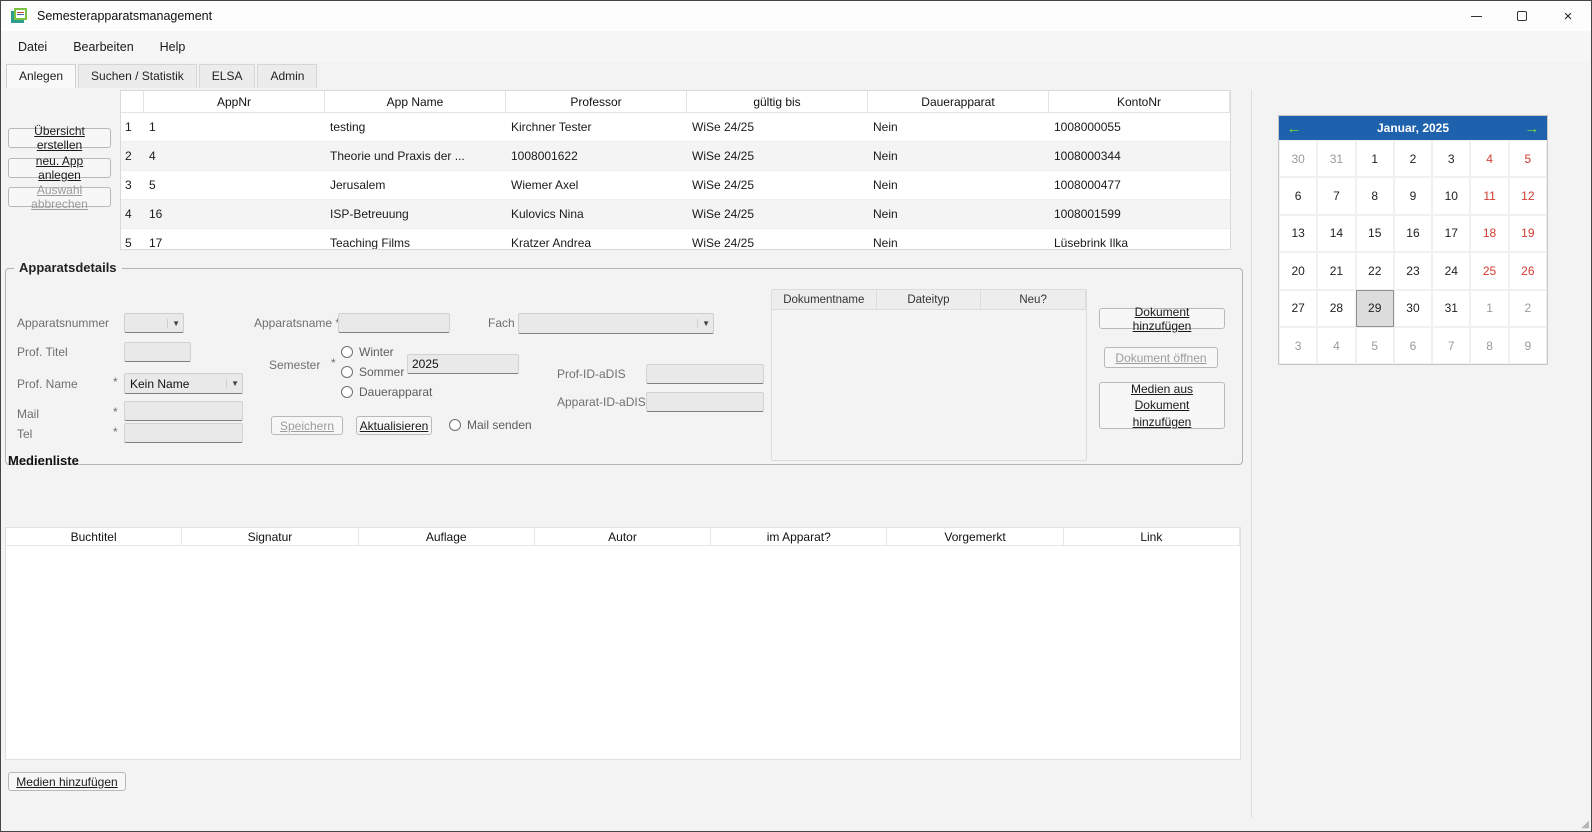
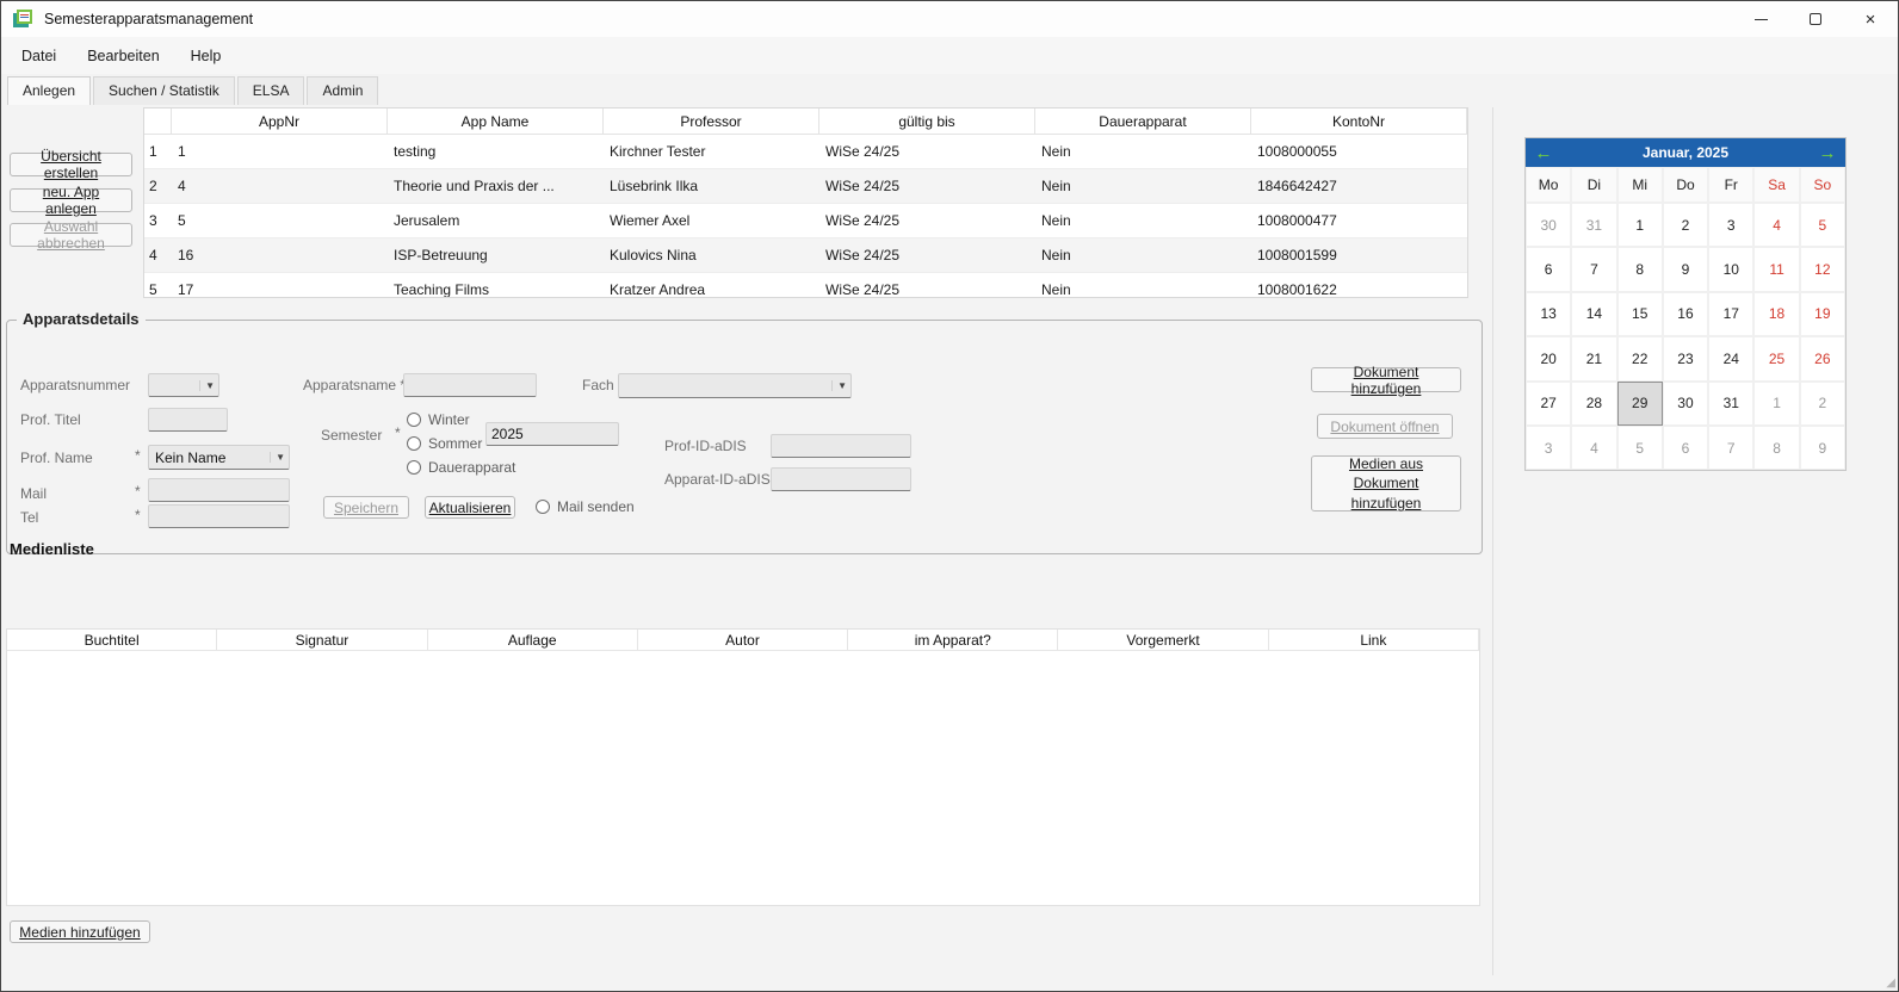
  Semesterapparatsmanagement
  ×
  Datei
  Bearbeiten
  Help
  Anlegen
  Suchen / Statistik
  ELSA
  Admin
  Übersicht erstellen
  neu. App anlegen
  Auswahl abbrechen
  AppNr
  App Name
  Professor
  gültig bis
  Dauerapparat
  KontoNr
  1
  1
  testing
  Kirchner Tester
  WiSe 24/25
  Nein
  1008000055
  2
  4
  Theorie und Praxis der ...
- 1008001622
+ Lüsebrink Ilka
  WiSe 24/25
  Nein
- 1008000344
+ 1846642427
  3
  5
  Jerusalem
  Wiemer Axel
  WiSe 24/25
  Nein
  1008000477
  4
  16
  ISP-Betreuung
  Kulovics Nina
  WiSe 24/25
  Nein
  1008001599
  5
  17
  Teaching Films
  Kratzer Andrea
  WiSe 24/25
  Nein
- Lüsebrink Ilka
+ 1008001622
  ←
  Januar, 2025
  →
+ Mo
+ Di
+ Mi
+ Do
+ Fr
+ Sa
+ So
  30
  31
  1
  2
  3
  4
  5
  6
  7
  8
  9
  10
  11
  12
  13
  14
  15
  16
  17
  18
  19
  20
  21
  22
  23
  24
  25
  26
  27
  28
  29
  30
  31
  1
  2
  3
  4
  5
  6
  7
  8
  9
  Apparatsdetails
  Apparatsnummer
  ▼
  Apparatsname
  Fach
  ▼
  Prof. Titel
  Semester
  *
  Winter
  Sommer
  Dauerapparat
  2025
  Prof. Name
  *
  Kein Name
  ▼
  Prof-ID-aDIS
  Apparat-ID-aDIS
  Mail
  *
  Tel
  *
  Speichern
  Aktualisieren
  Mail senden
- Dokumentname
- Dateityp
- Neu?
  Dokument hinzufügen
  Dokument öffnen
  Medien aus Dokument hinzufügen
  Medienliste
  Buchtitel
  Signatur
  Auflage
  Autor
  im Apparat?
  Vorgemerkt
  Link
  Medien hinzufügen
  ◢
